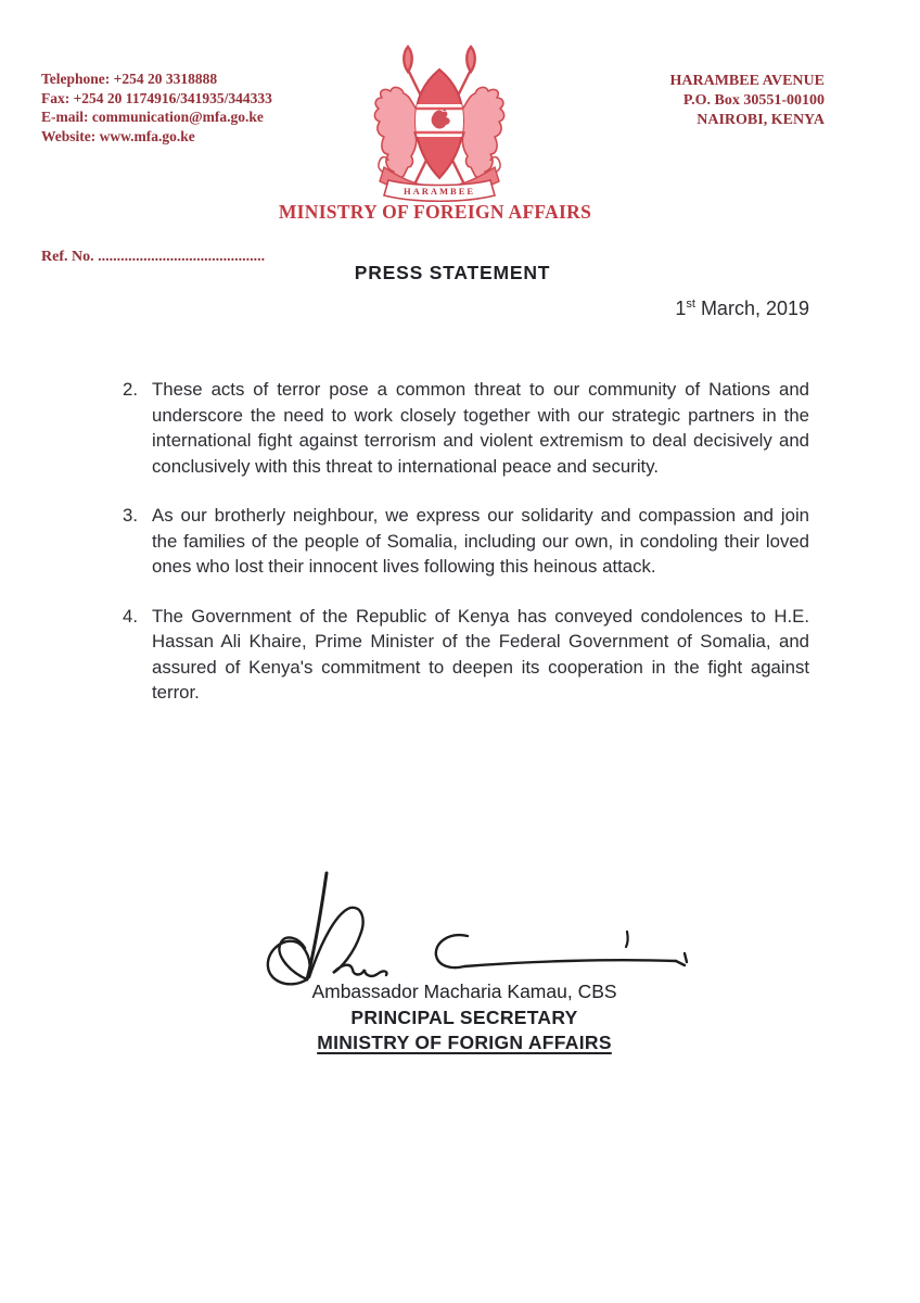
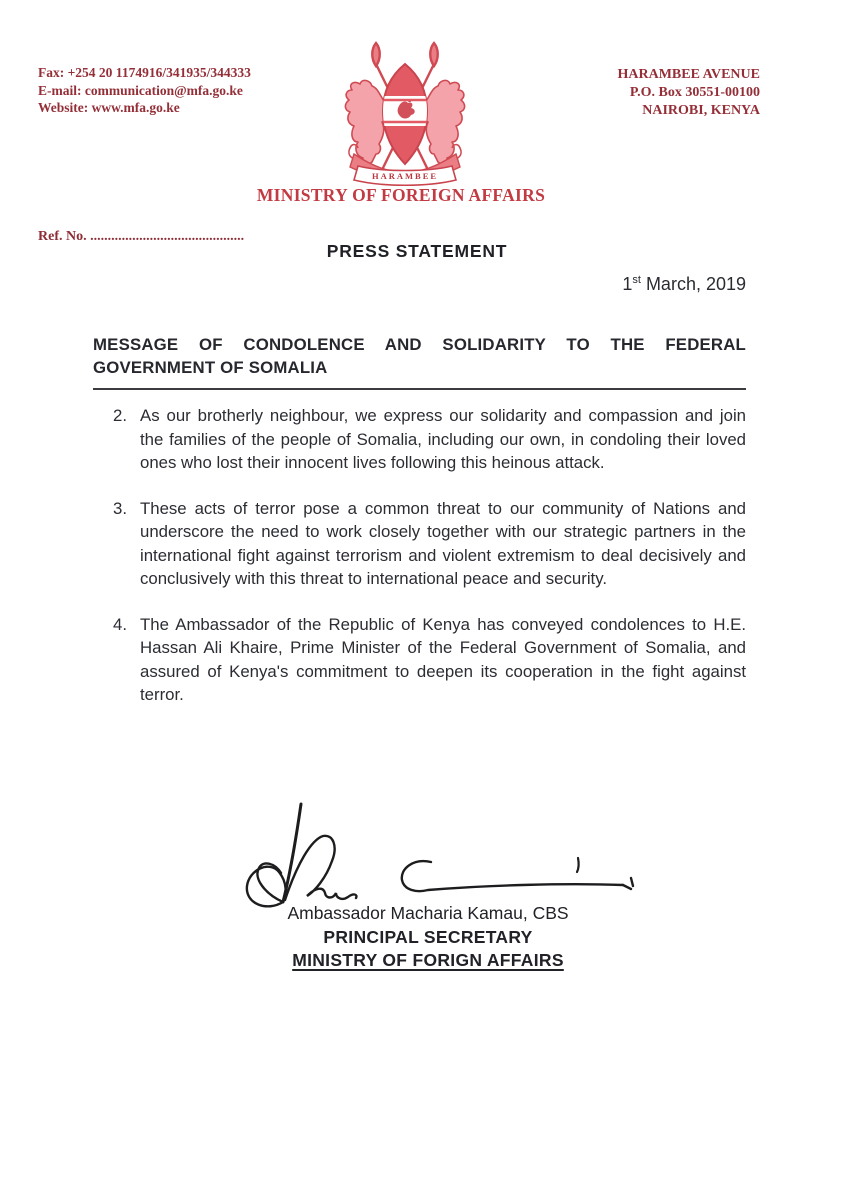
- Telephone: +254 20 3318888
  Fax: +254 20 1174916/341935/344333
  E-mail: communication@mfa.go.ke
  Website: www.mfa.go.ke
  HARAMBEE AVENUE
  P.O. Box 30551-00100
  NAIROBI, KENYA
  HARAMBEE
  MINISTRY OF FOREIGN AFFAIRS
  Ref. No. ............................................
  PRESS STATEMENT
  1st March, 2019
+ MESSAGE OF CONDOLENCE AND SOLIDARITY TO THE FEDERAL GOVERNMENT OF SOMALIA
  2.
- These acts of terror pose a common threat to our community of Nations and underscore the need to work closely together with our strategic partners in the international fight against terrorism and violent extremism to deal decisively and conclusively with this threat to international peace and security.
+ As our brotherly neighbour, we express our solidarity and compassion and join the families of the people of Somalia, including our own, in condoling their loved ones who lost their innocent lives following this heinous attack.
  3.
- As our brotherly neighbour, we express our solidarity and compassion and join the families of the people of Somalia, including our own, in condoling their loved ones who lost their innocent lives following this heinous attack.
+ These acts of terror pose a common threat to our community of Nations and underscore the need to work closely together with our strategic partners in the international fight against terrorism and violent extremism to deal decisively and conclusively with this threat to international peace and security.
  4.
- The Government of the Republic of Kenya has conveyed condolences to H.E. Hassan Ali Khaire, Prime Minister of the Federal Government of Somalia, and assured of Kenya's commitment to deepen its cooperation in the fight against terror.
+ The Ambassador of the Republic of Kenya has conveyed condolences to H.E. Hassan Ali Khaire, Prime Minister of the Federal Government of Somalia, and assured of Kenya's commitment to deepen its cooperation in the fight against terror.
  Ambassador Macharia Kamau, CBS
  PRINCIPAL SECRETARY
  MINISTRY OF FORIGN AFFAIRS
